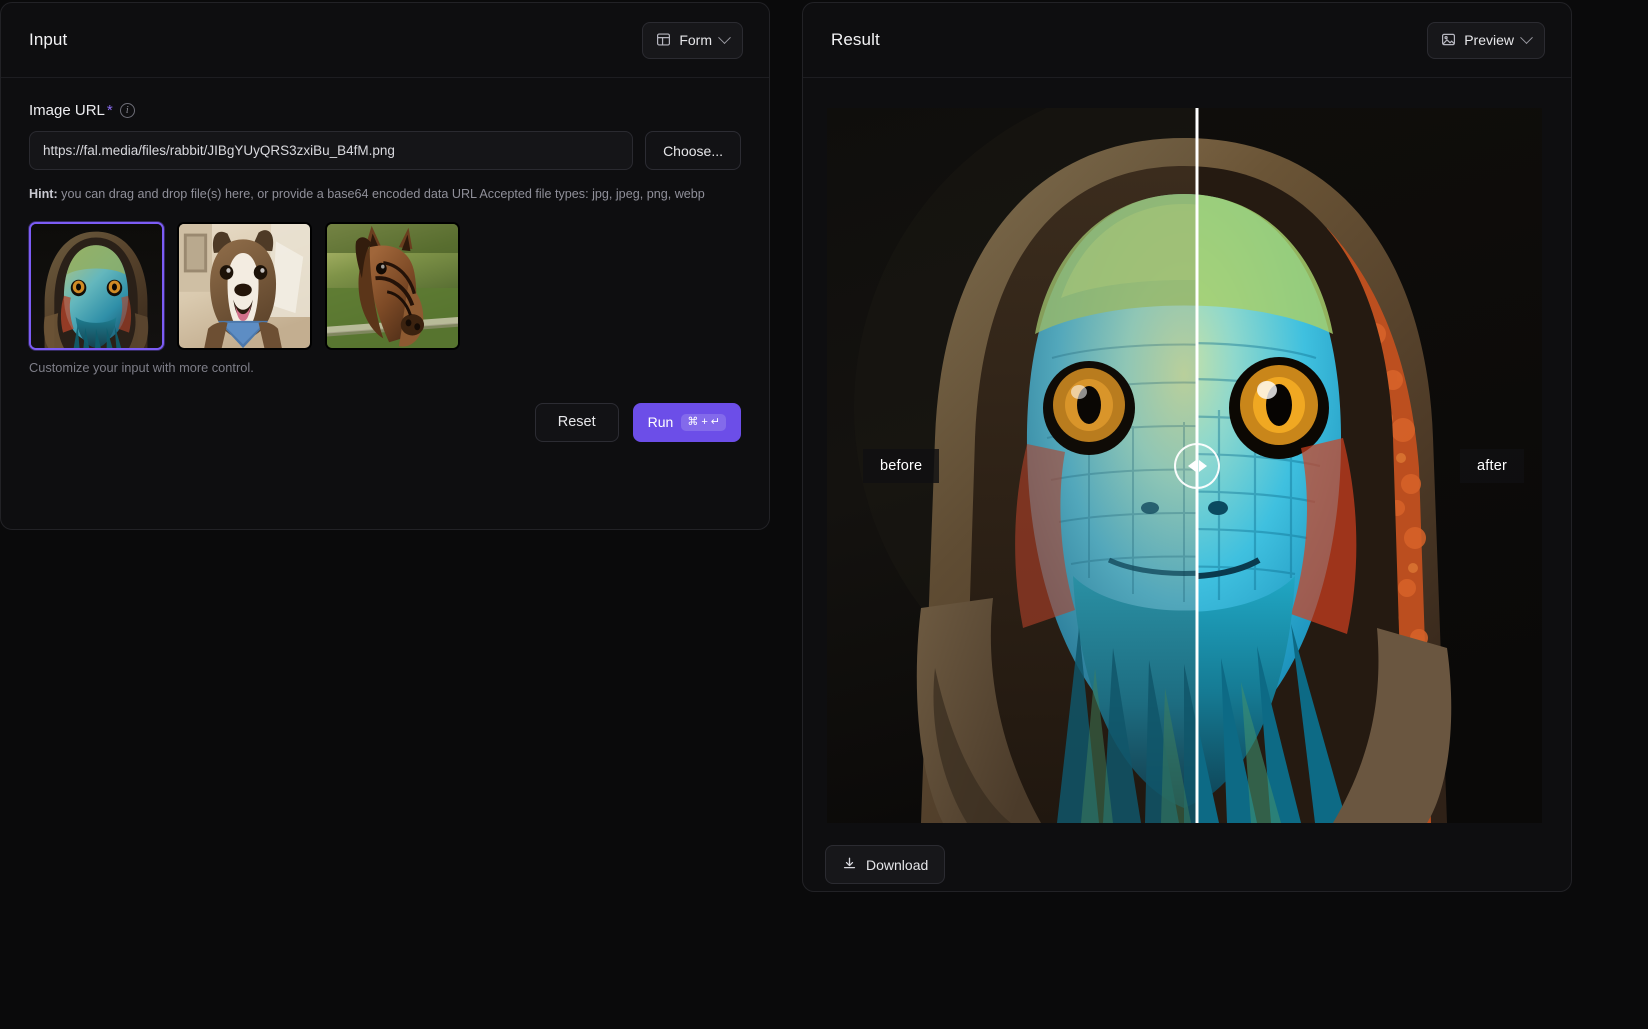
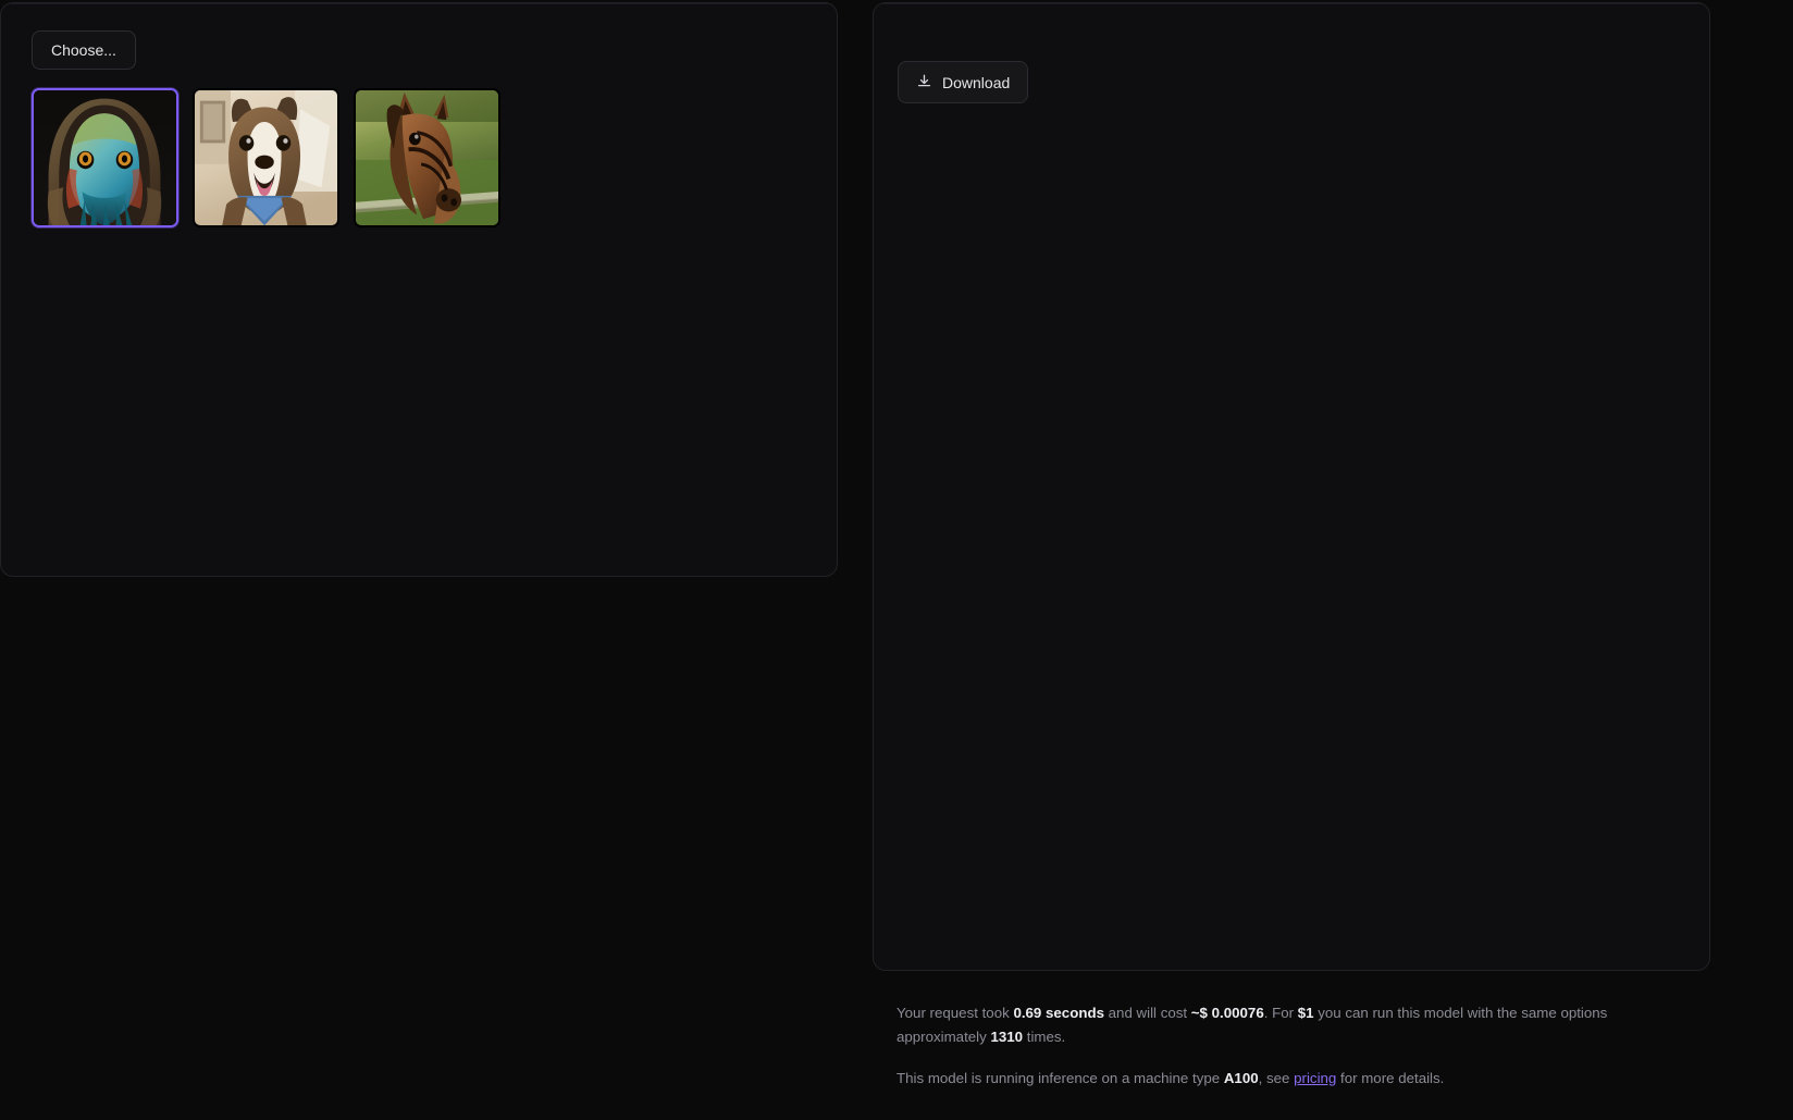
- Input
- Form
- Image URL
- *
- i
- https://fal.media/files/rabbit/JIBgYUyQRS3zxiBu_B4fM.png
  Choose...
- Hint: you can drag and drop file(s) here, or provide a base64 encoded data URL Accepted file types: jpg, jpeg, png, webp
- Customize your input with more control.
- Reset
- Run
- ⌘
- +
- ↵
- Result
- Preview
- before
- after
  Download
+ Your request took 0.69 seconds and will cost ~$ 0.00076. For $1 you can run this model with the same options approximately 1310 times.
+ This model is running inference on a machine type A100, see pricing for more details.
